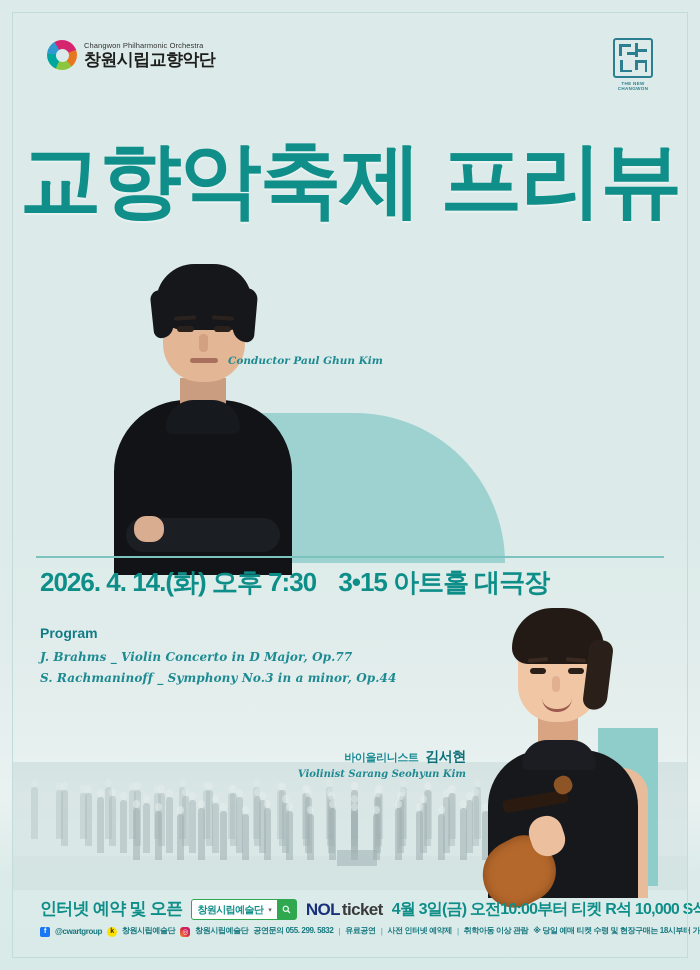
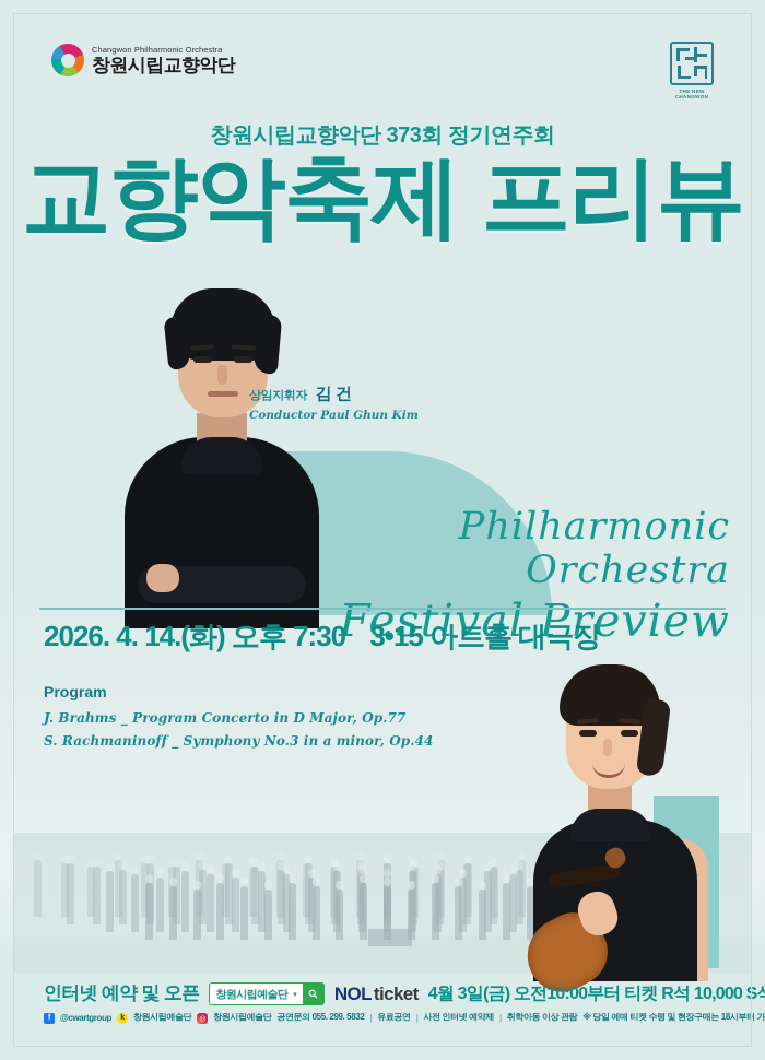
  Changwon Philharmonic Orchestra
  창원시립교향악단
+ 창원시립교향악단 373회 정기연주회
  교향악축제 프리뷰
+ 상임지휘자 김 건
  Conductor Paul Ghun Kim
+ Philharmonic Orchestra
+ Festival Preview
  2026. 4. 14.(화) 오후 7:30 3•15 아트홀 대극장
  Program
- J. Brahms _ Violin Concerto in D Major, Op.77
+ J. Brahms _ Program Concerto in D Major, Op.77
  S. Rachmaninoff _ Symphony No.3 in a minor, Op.44
- 바이올리니스트 김서현
- Violinist Sarang Seohyun Kim
  인터넷 예약 및 오픈
  창원시립예술단
  NOL
  ticket
  4월 3일(금) 오전10:00부터 티켓 R석 10,000 S
  @cwartgroup
  창원시립예술단
  창원시립예술단
  공연문의 055. 299. 5832
  |
  유료공연
  |
  사전 인터넷 예약제
  |
  취학아동 이상 관람
  ※ 당일 예매 티켓 수령 및 현장구매는 18시부터 가
